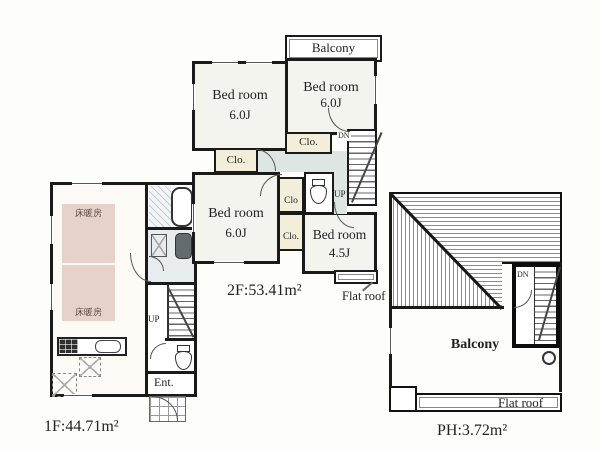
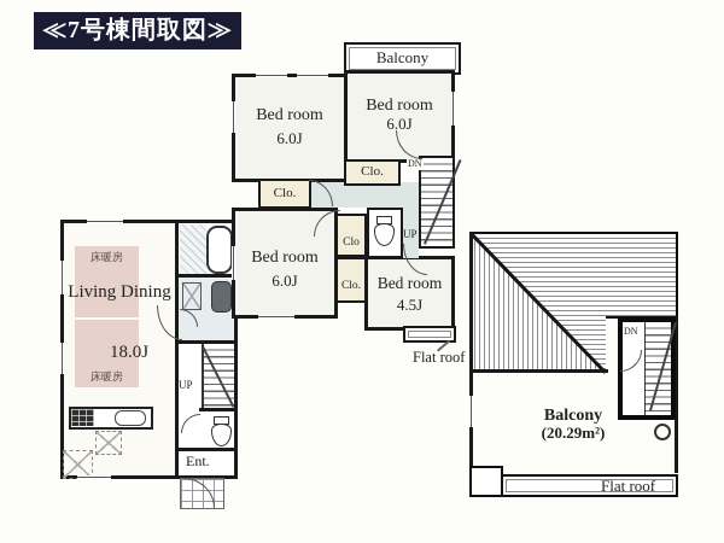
+ ≪7号棟間取図≫
  床暖房
  床暖房
+ Living Dining
+ 18.0J
  UP
  Ent.
- 1F:44.71m²
  Balcony
  Clo.
  Clo.
  Clo
  Clo.
  DN
  UP
  Bed room
  6.0J
  Bed room
  6.0J
  Bed room
  6.0J
  Bed room
  4.5J
  Flat roof
- 2F:53.41m²
  DN
  Balcony
+ (20.29m²)
  Flat roof
- PH:3.72m²
